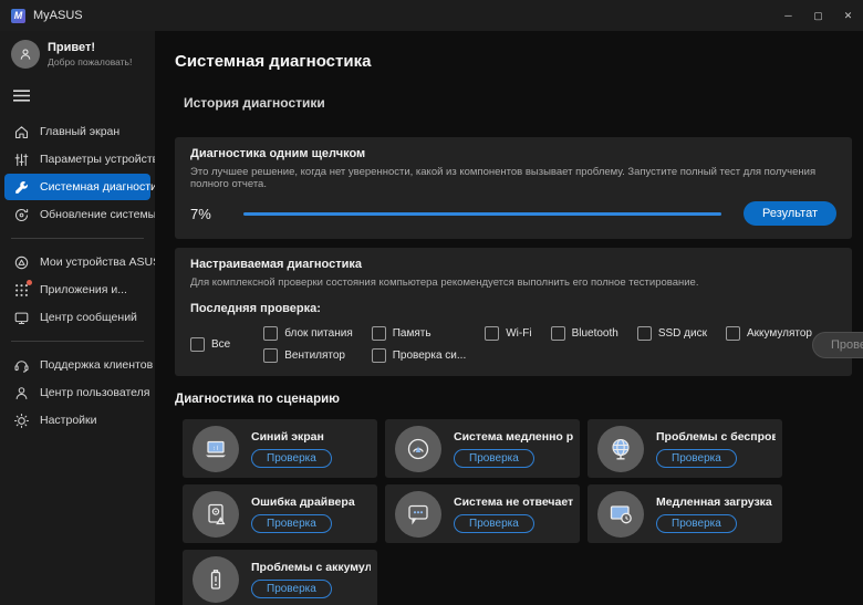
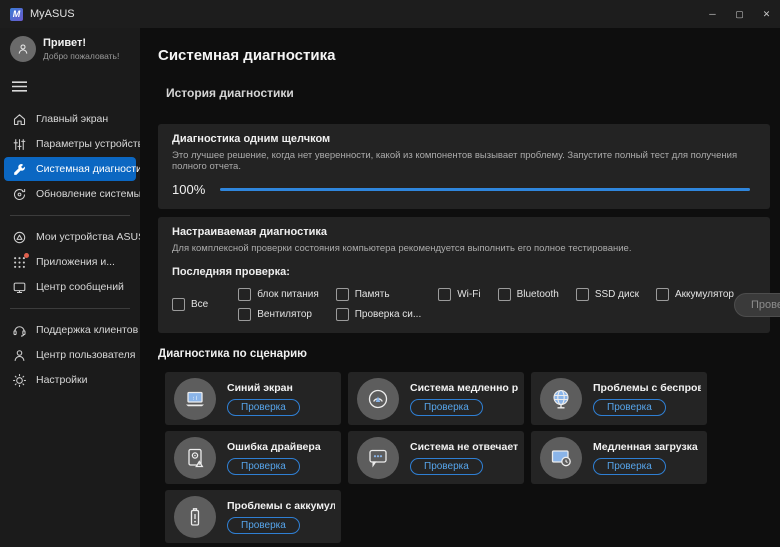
  M
  MyASUS
  ─
  ▢
  ✕
  Привет!
  Добро пожаловать!
  Главный экран
  Параметры устройст
  Системная диагности
  Обновление системы
  Мои устройства ASU
  Приложения и...
  Центр сообщений
  Поддержка клиентов
  Центр пользователя
  Настройки
  Системная диагностика
  История диагностики
  Диагностика одним щелчком
  Это лучшее решение, когда нет уверенности, какой из компонентов вызывает проблему. Запустите полный тест для получения полного отчета.
- 7%
+ 100%
- Результат
  Настраиваемая диагностика
  Для комплексной проверки состояния компьютера рекомендуется выполнить его полное тестирование.
  Последняя проверка:
  Все
  блок питания
  Вентилятор
  Память
  Проверка си...
  Wi-Fi
  Bluetooth
  SSD диск
  Аккумулятор
  Диагностика по сценарию
  Синий экран
  Проверка
  Система медленно р
  Проверка
  Проблемы с беспров
  Проверка
  Ошибка драйвера
  Проверка
  Система не отвечает
  Проверка
  Медленная загрузка
  Проверка
  Проблемы с аккумул
  Проверка
